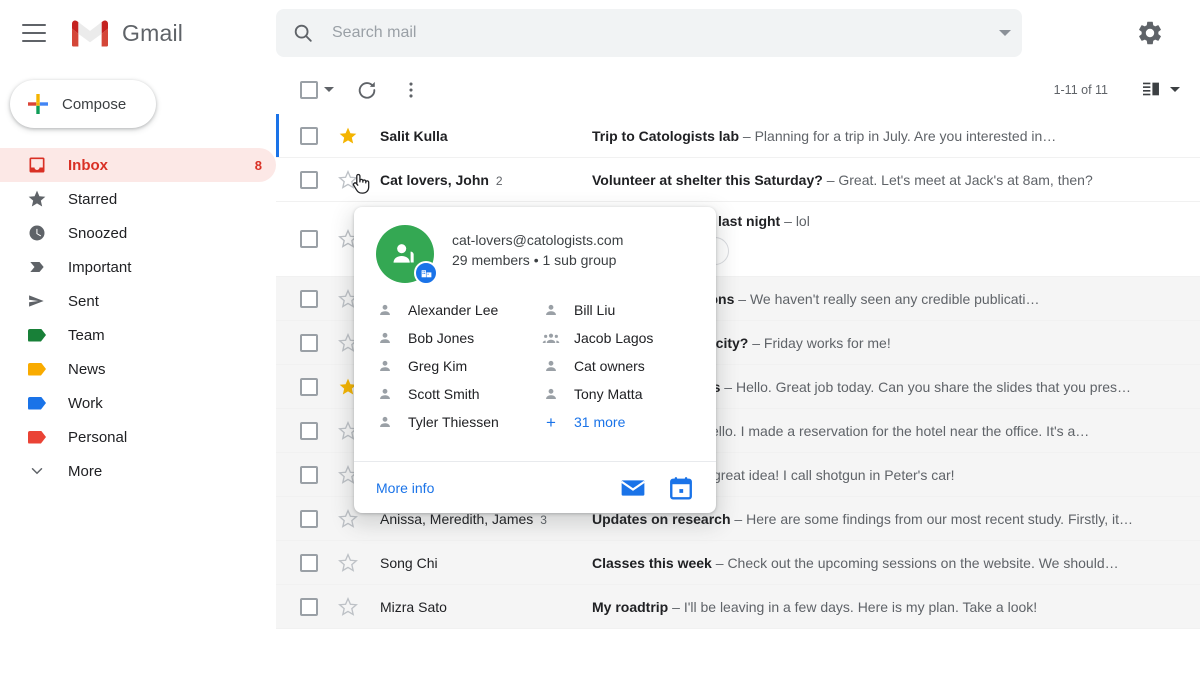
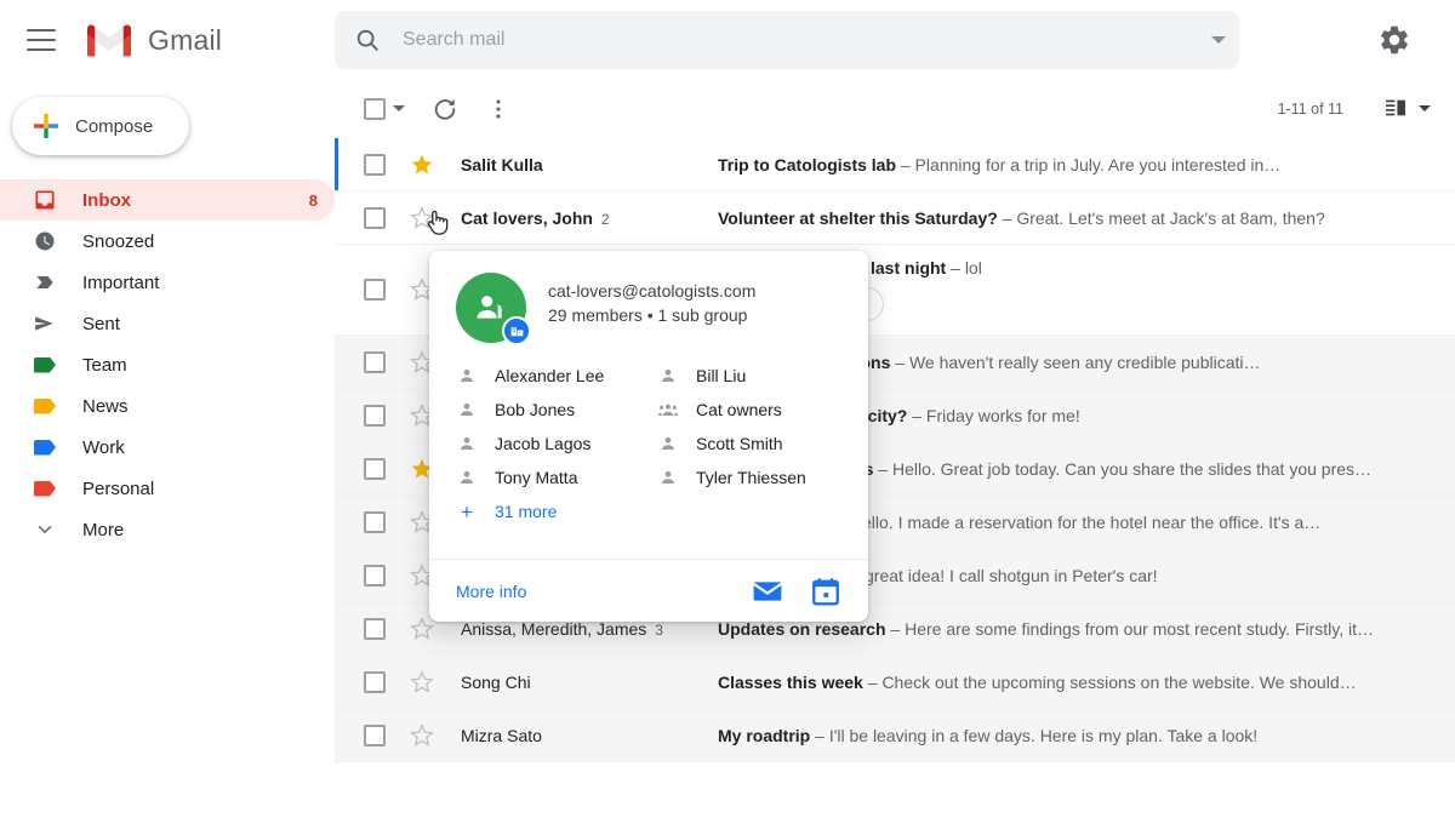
  Gmail
  Search mail
  Compose
  Inbox
  8
- Starred
  Snoozed
  Important
  Sent
  Team
  News
  Work
  Personal
  More
  1-11 of 11
  Salit Kulla
  Trip to Catologists lab – Planning for a trip in July. Are you interested in…
  Cat lovers, John
  2
  Volunteer at shelter this Saturday? – Great. Let's meet at Jack's at 8am, then?
  ns – We haven't really seen any credible publicati…
  s – Hello. Great job today. Can you share the slides that you pres…
  llo. I made a reservation for the hotel near the office. It's a…
  great idea! I call shotgun in Peter's car!
  Anissa, Meredith, James
  3
  Updates on research – Here are some findings from our most recent study. Firstly, it…
  Song Chi
  Classes this week – Check out the upcoming sessions on the website. We should…
  Mizra Sato
  My roadtrip – I'll be leaving in a few days. Here is my plan. Take a look!
  cat-lovers@catologists.com
  29 members • 1 sub group
  Alexander Lee
  Bill Liu
  Bob Jones
- Jacob Lagos
+ Cat owners
- Greg Kim
- Cat owners
+ Jacob Lagos
  Scott Smith
  Tony Matta
  Tyler Thiessen
  +
  31 more
  More info
